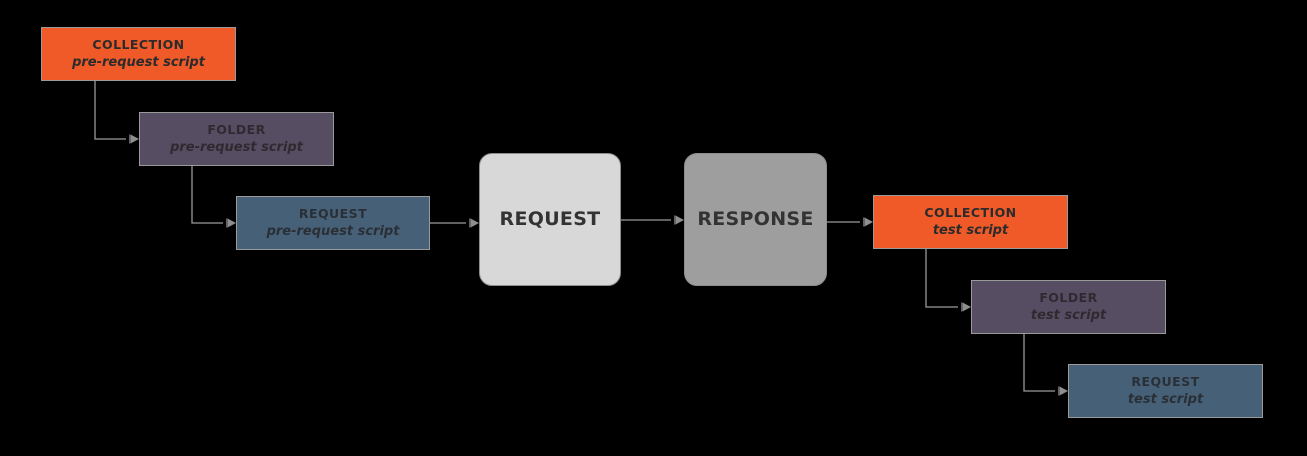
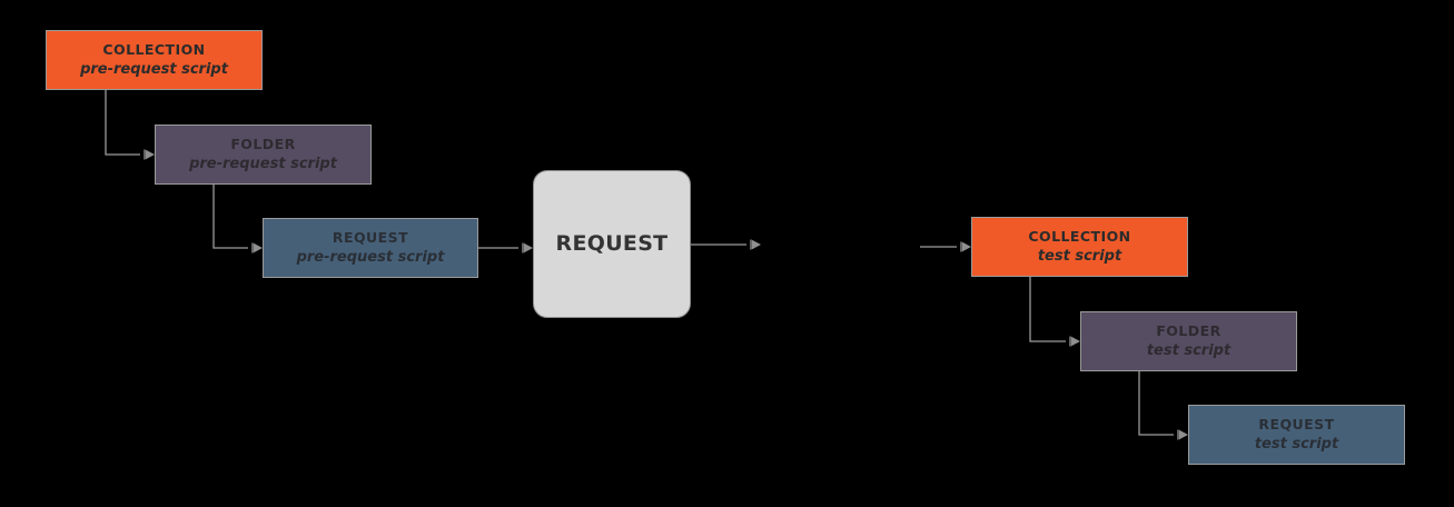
  COLLECTION
  pre-request script
  FOLDER
  pre-request script
  REQUEST
  pre-request script
  REQUEST
- RESPONSE
  COLLECTION
  test script
  FOLDER
  test script
  REQUEST
  test script
